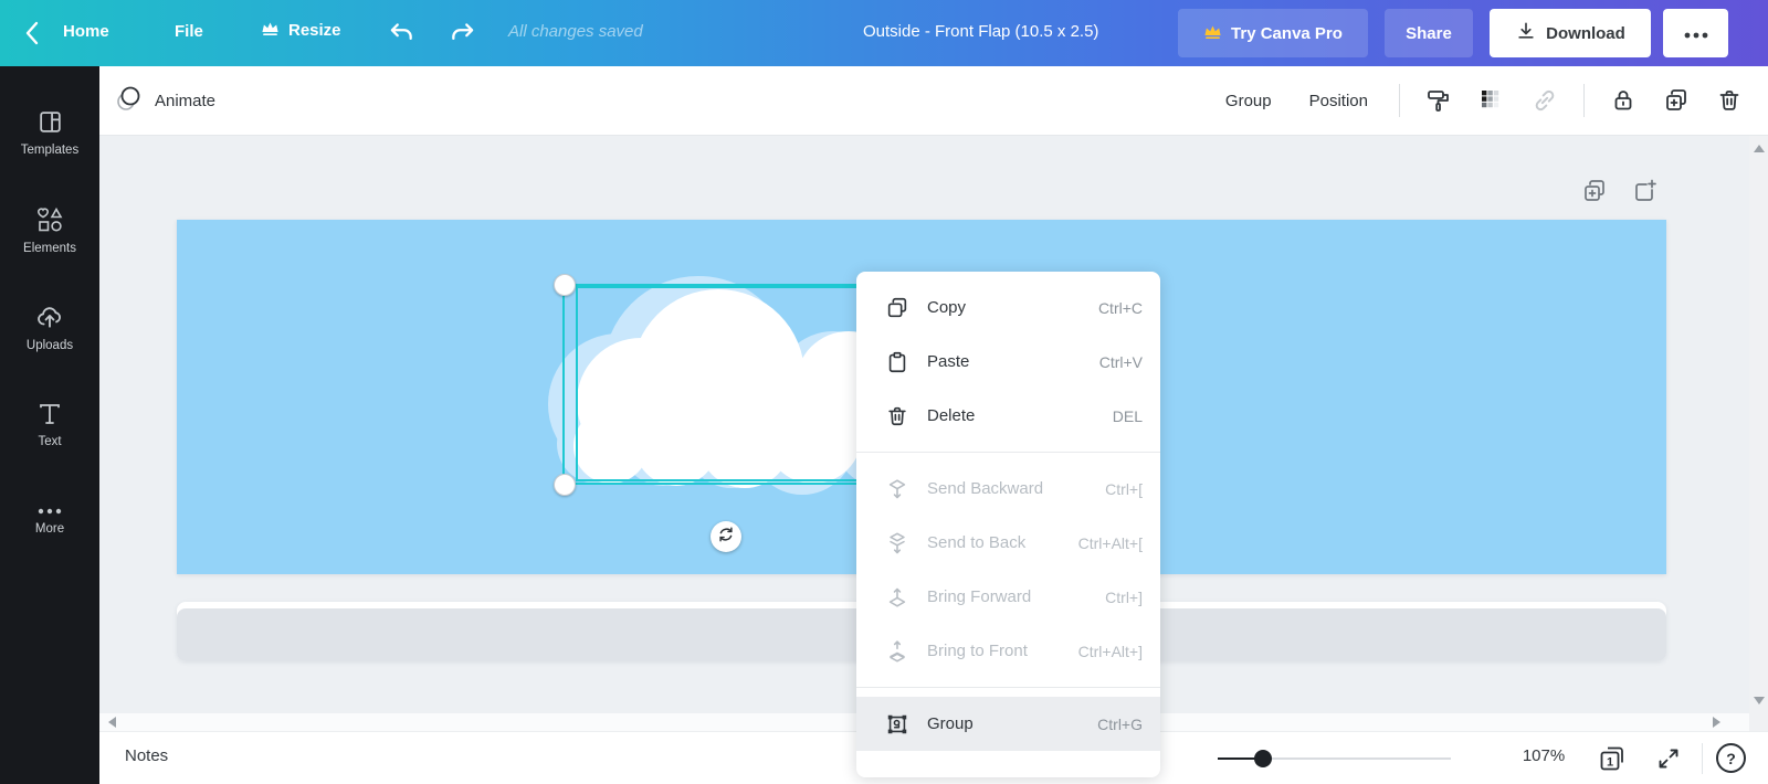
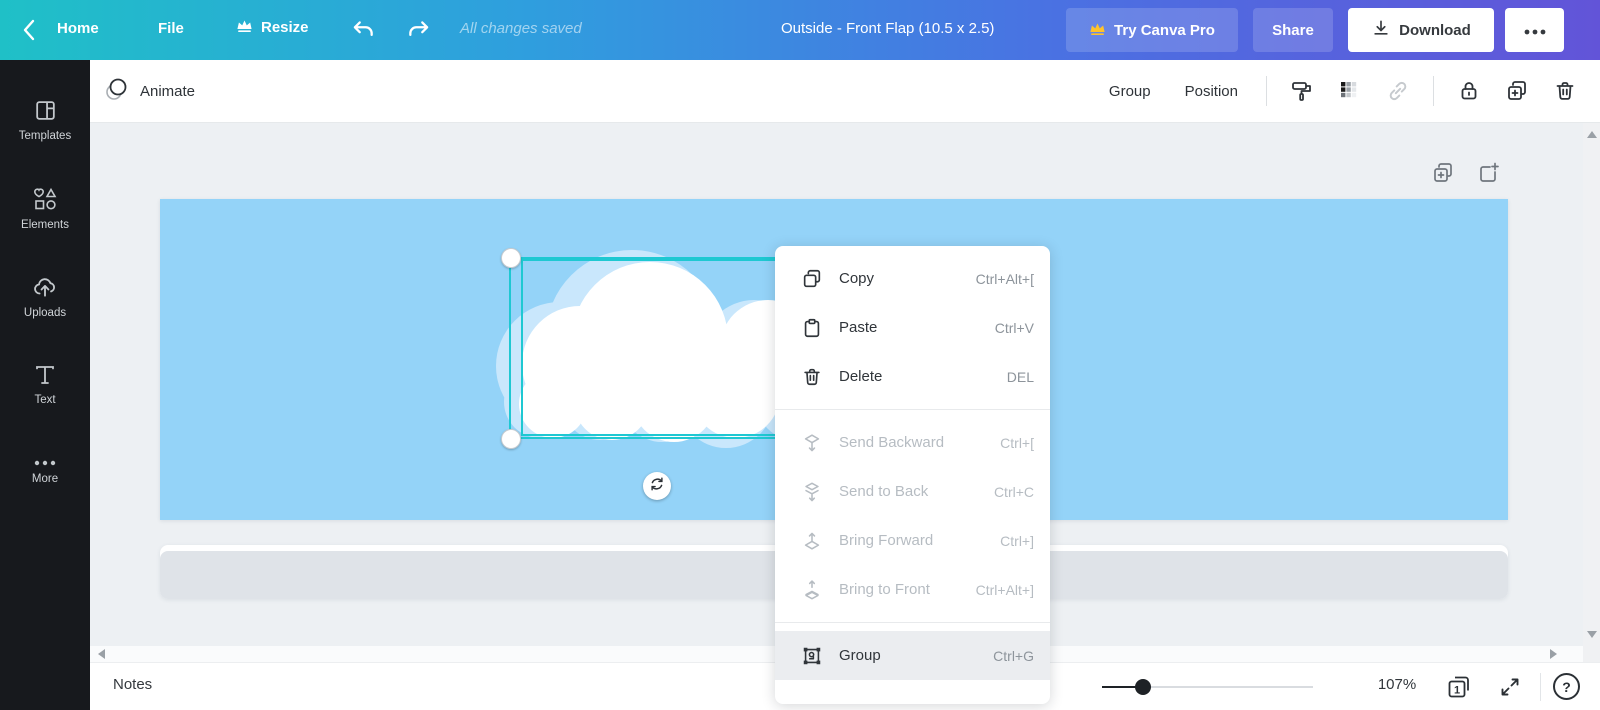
  Home
  File
  Resize
  All changes saved
  Outside - Front Flap (10.5 x 2.5)
  Try Canva Pro
  Share
  Download
  Templates
  Elements
  Uploads
  Text
  More
  Animate
  Group
  Position
  Notes
  107%
  1
  ?
  Copy
- Ctrl+C
+ Ctrl+Alt+[
  Paste
  Ctrl+V
  Delete
  DEL
  Send Backward
  Ctrl+[
  Send to Back
- Ctrl+Alt+[
+ Ctrl+C
  Bring Forward
  Ctrl+]
  Bring to Front
  Ctrl+Alt+]
  Group
  Ctrl+G
